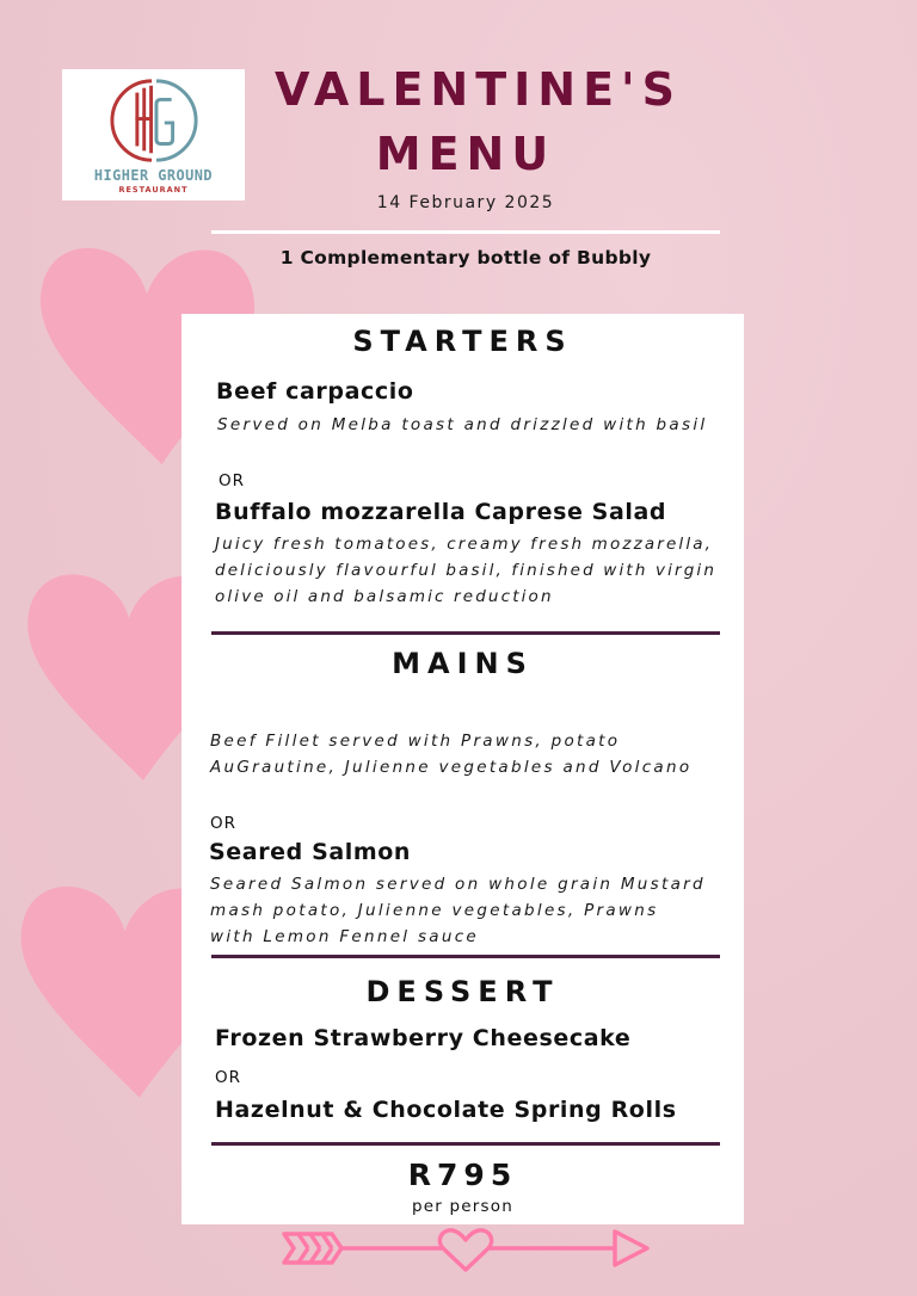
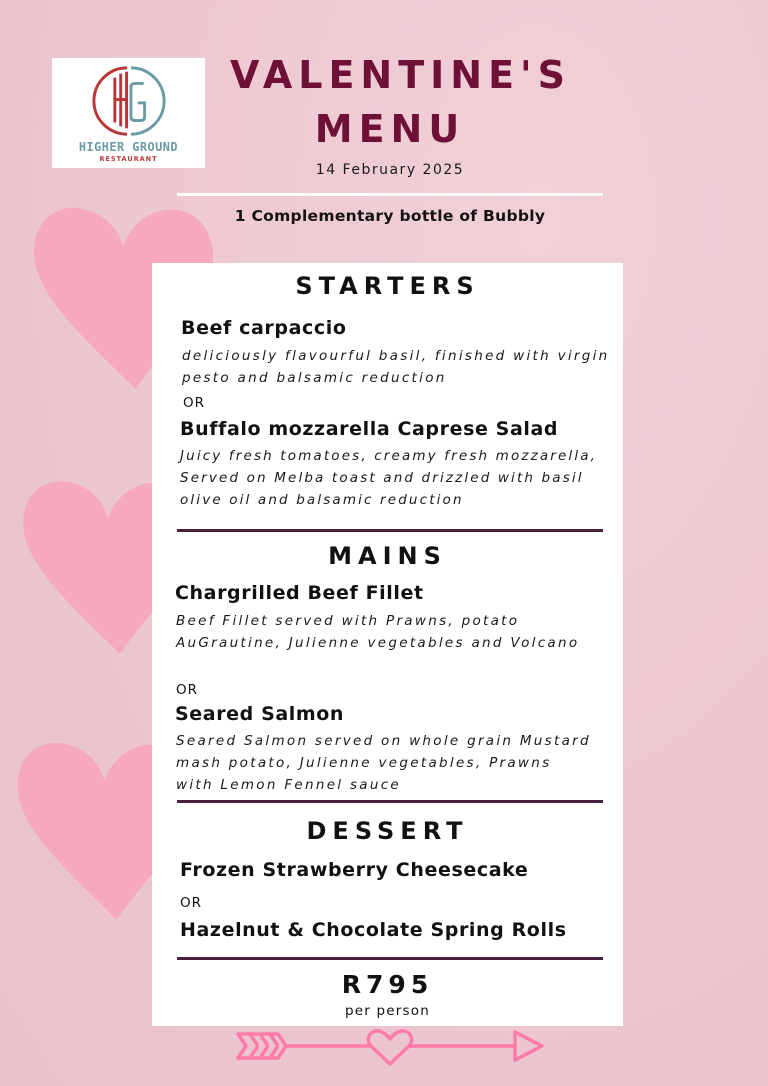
  HIGHER GROUND
  RESTAURANT
  VALENTINE'S
  MENU
  14 February 2025
  1 Complementary bottle of Bubbly
  STARTERS
  Beef carpaccio
- Served on Melba toast and drizzled with basil
+ deliciously flavourful basil, finished with virgin
+ pesto and balsamic reduction
  OR
  Buffalo mozzarella Caprese Salad
  Juicy fresh tomatoes, creamy fresh mozzarella,
- deliciously flavourful basil, finished with virgin
+ Served on Melba toast and drizzled with basil
  olive oil and balsamic reduction
  MAINS
+ Chargrilled Beef Fillet
  Beef Fillet served with Prawns, potato
  AuGrautine, Julienne vegetables and Volcano
  OR
  Seared Salmon
  Seared Salmon served on whole grain Mustard
  mash potato, Julienne vegetables, Prawns
  with Lemon Fennel sauce
  DESSERT
  Frozen Strawberry Cheesecake
  OR
  Hazelnut & Chocolate Spring Rolls
  R795
  per person
